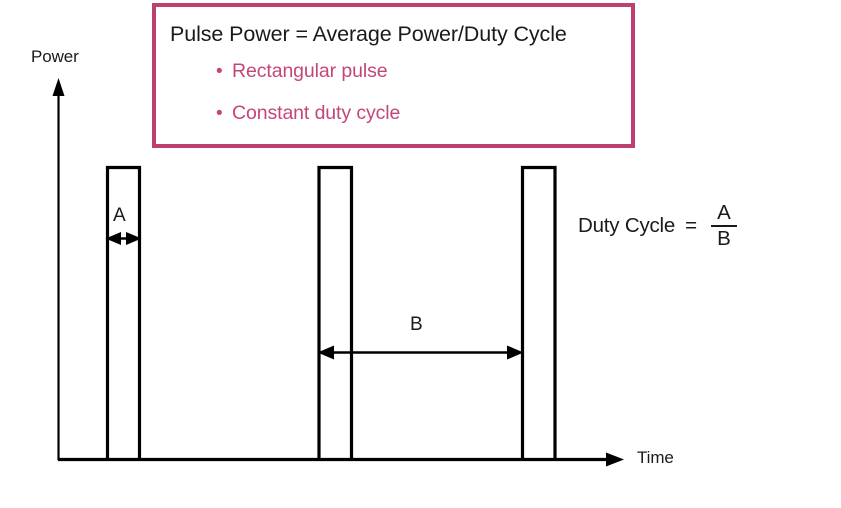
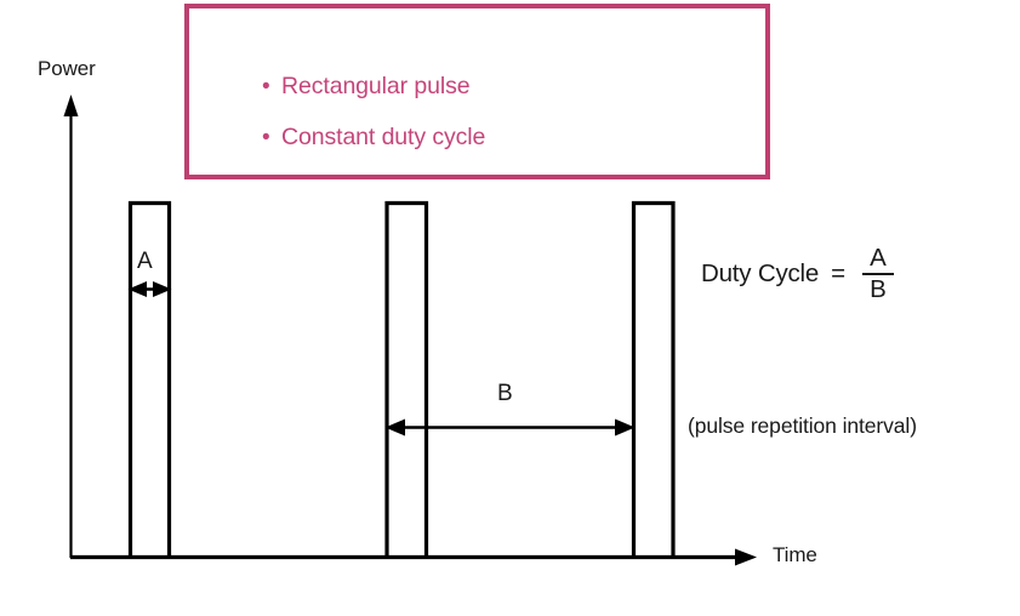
- Pulse Power = Average Power/Duty Cycle
  • Rectangular pulse
  • Constant duty cycle
  Power
  Time
  A
  B
+ (pulse repetition interval)
  Duty Cycle
  =
  A
  B
